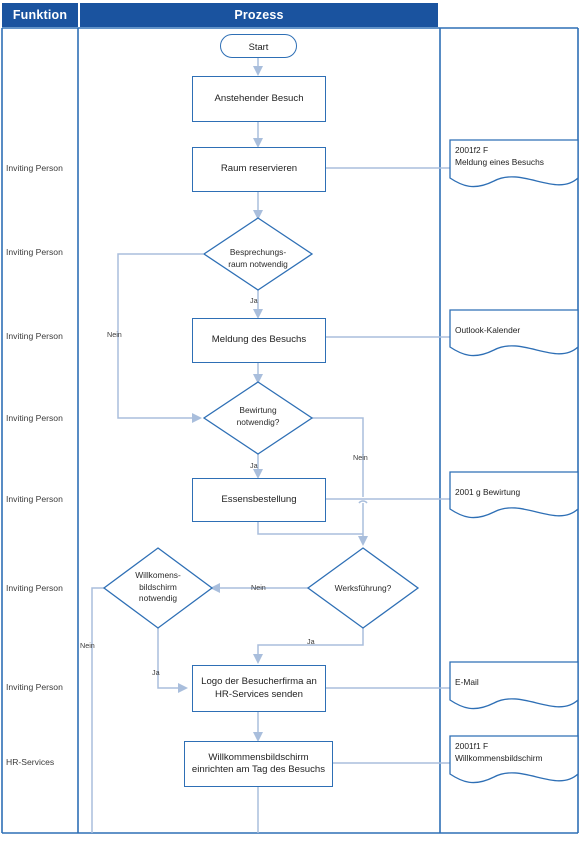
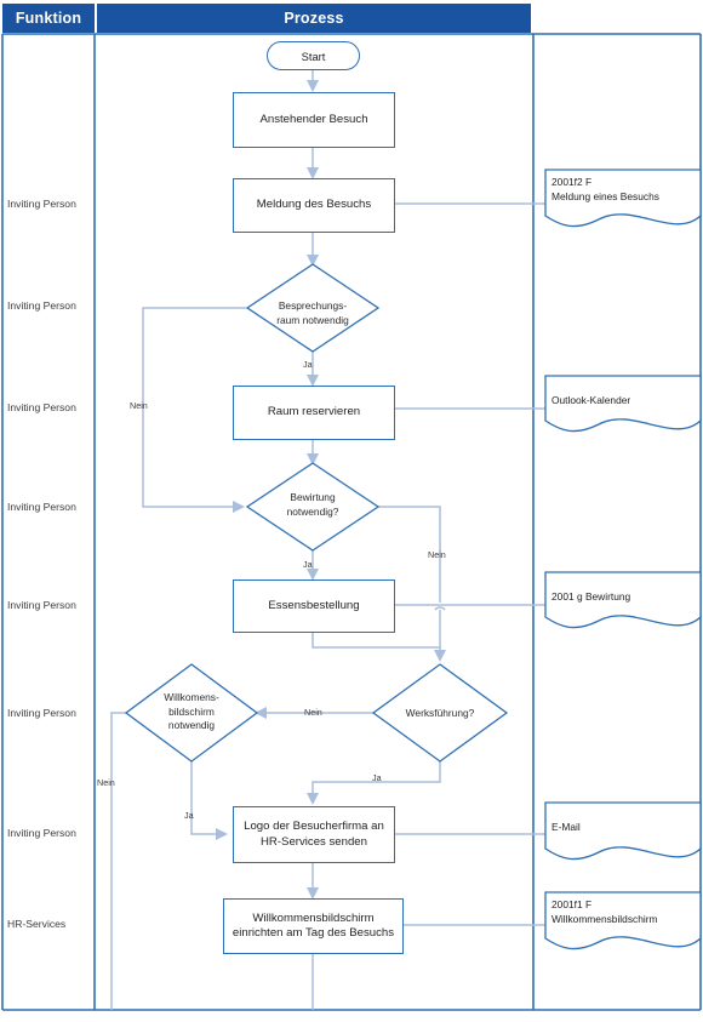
  Funktion
  Prozess
  Inviting Person
  Inviting Person
  Inviting Person
  Inviting Person
  Inviting Person
  Inviting Person
  Inviting Person
  HR-Services
  Start
  Anstehender Besuch
- Raum reservieren
+ Meldung des Besuchs
  Besprechungs-
  raum notwendig
- Meldung des Besuchs
+ Raum reservieren
  Bewirtung
  notwendig?
  Essensbestellung
  Werksführung?
  Willkomens-
  bildschirm
  notwendig
  Logo der Besucherfirma an
  HR-Services senden
  Willkommensbildschirm
  einrichten am Tag des Besuchs
  Ja
  Nein
  Ja
  Nein
  Nein
  Ja
  Ja
  Nein
  2001f2 F
  Meldung eines Besuchs
  Outlook-Kalender
  2001 g Bewirtung
  E-Mail
  2001f1 F
  Willkommensbildschirm
